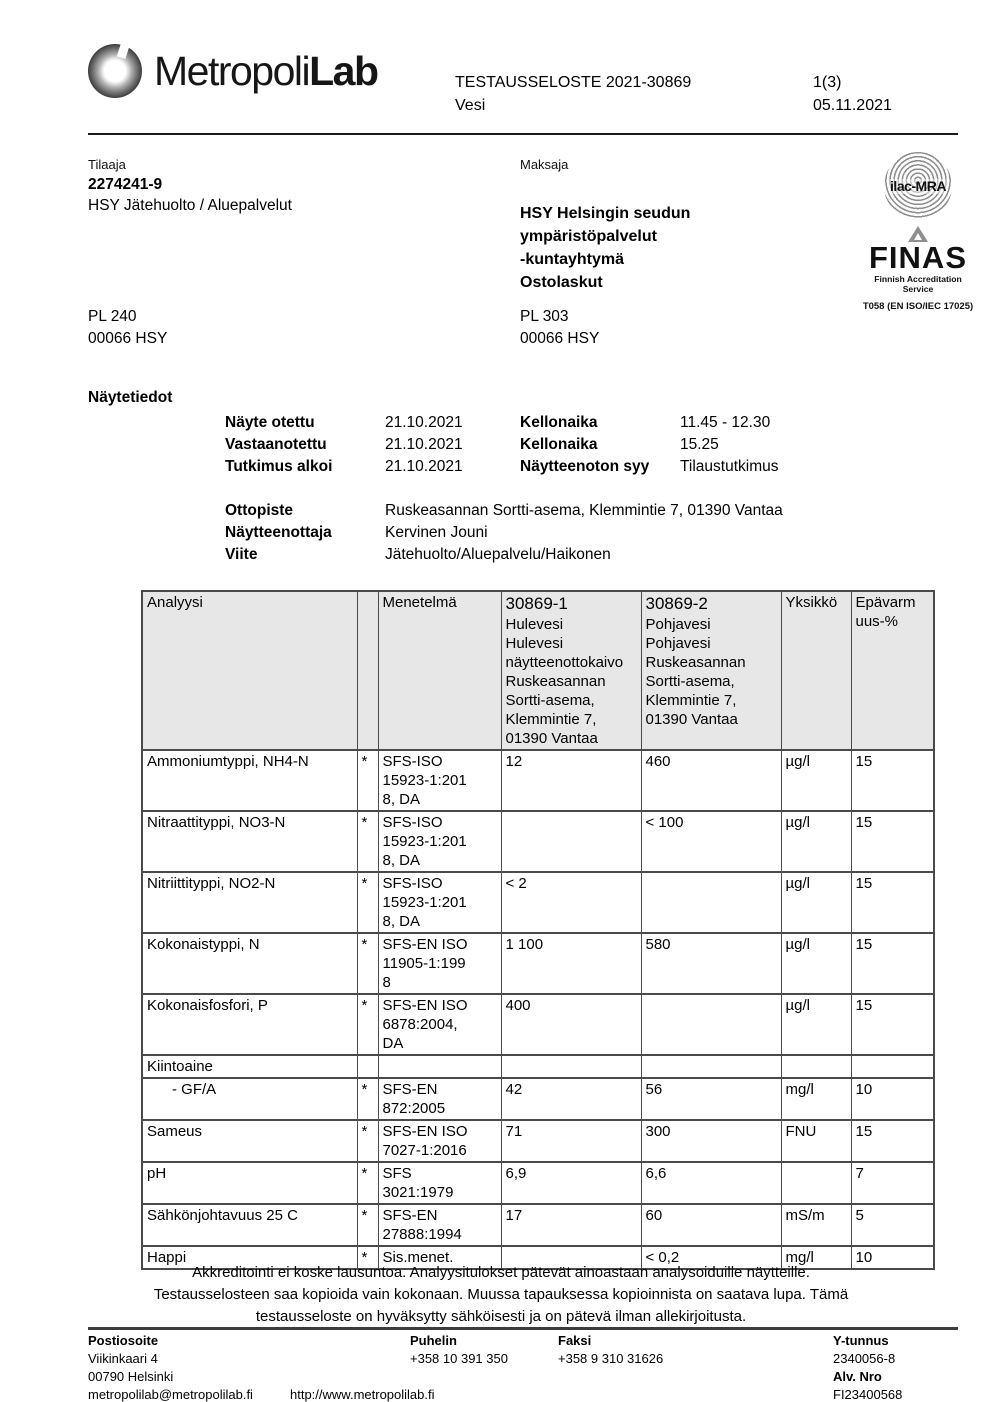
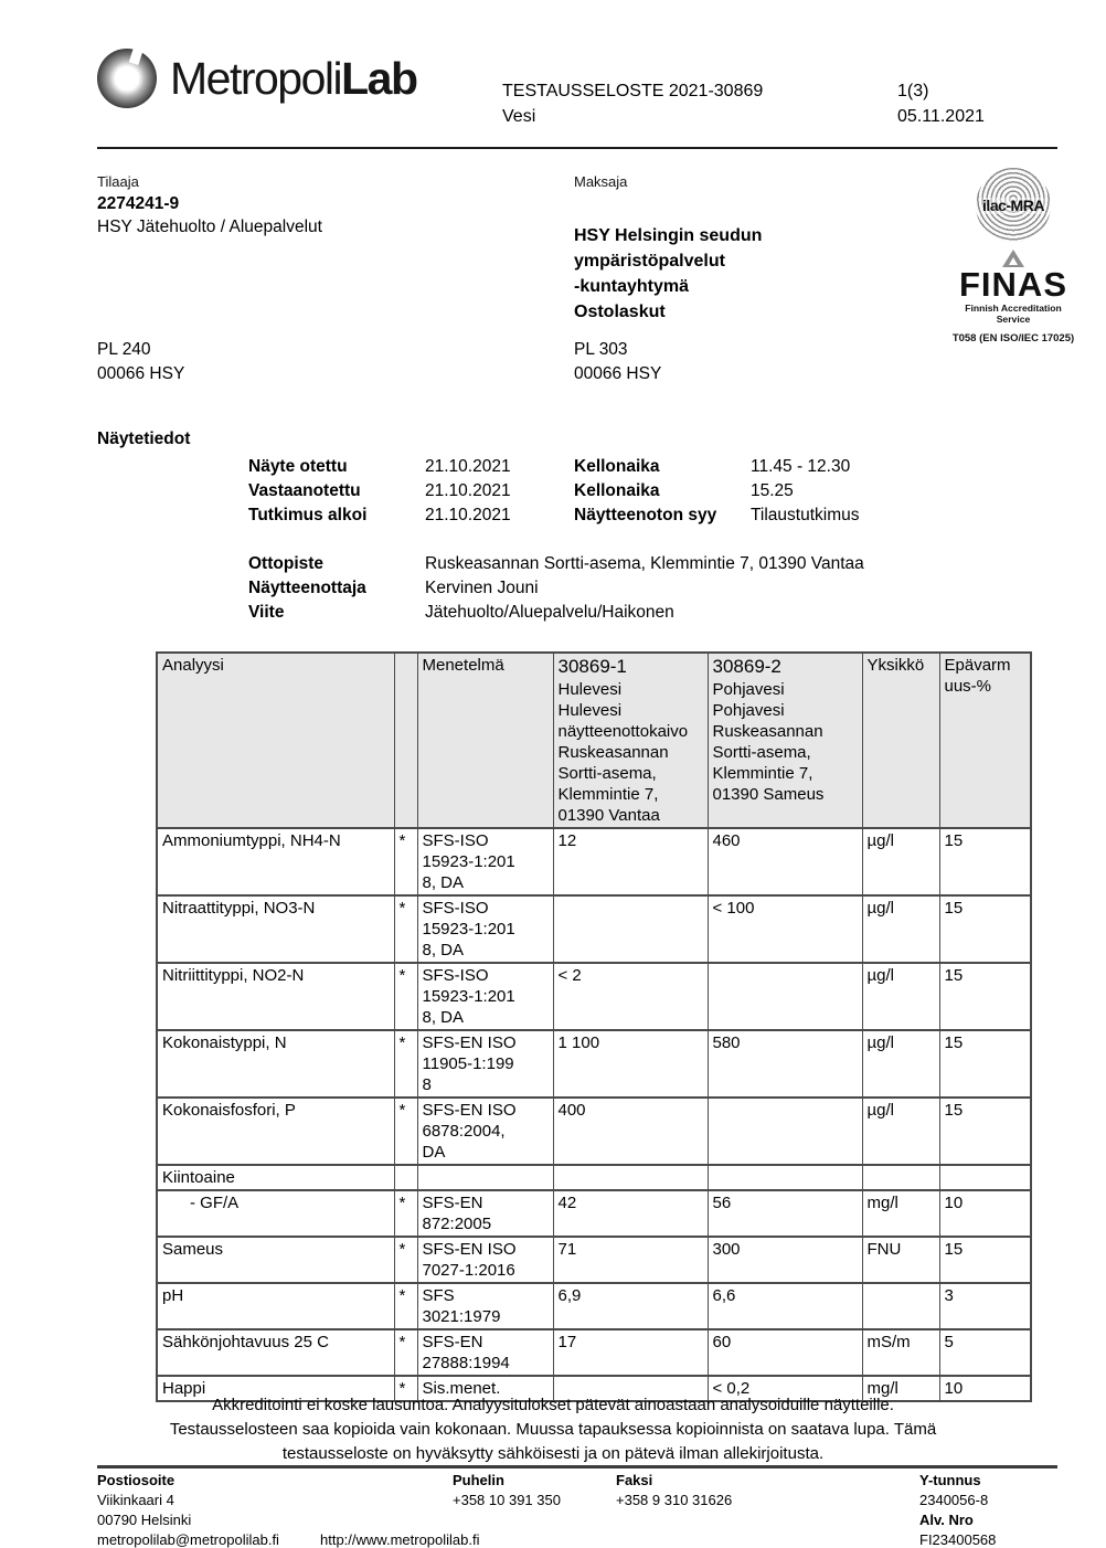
  MetropoliLab
  TESTAUSSELOSTE 2021-30869
  Vesi
  1(3)
  05.11.2021
  Tilaaja
  2274241-9
  HSY Jätehuolto / Aluepalvelut
  PL 240
  00066 HSY
  Maksaja
  HSY Helsingin seudun
  ympäristöpalvelut
  -kuntayhtymä
  Ostolaskut
  PL 303
  00066 HSY
  ilac-MRA
  FINAS
  Finnish Accreditation Service
  T058 (EN ISO/IEC 17025)
  Näytetiedot
  Näyte otettu
  21.10.2021
  Kellonaika
  11.45 - 12.30
  Vastaanotettu
  21.10.2021
  Kellonaika
  15.25
  Tutkimus alkoi
  21.10.2021
  Näytteenoton syy
  Tilaustutkimus
  Ottopiste
  Ruskeasannan Sortti-asema, Klemmintie 7, 01390 Vantaa
  Näytteenottaja
  Kervinen Jouni
  Viite
  Jätehuolto/Aluepalvelu/Haikonen
- Analyysi		Menetelmä	30869-1 Hulevesi Hulevesi näytteenottokaivo Ruskeasannan Sortti-asema, Klemmintie 7, 01390 Vantaa	30869-2 Pohjavesi Pohjavesi Ruskeasannan Sortti-asema, Klemmintie 7, 01390 Vantaa	Yksikkö	Epävarm uus-%
+ Analyysi		Menetelmä	30869-1 Hulevesi Hulevesi näytteenottokaivo Ruskeasannan Sortti-asema, Klemmintie 7, 01390 Vantaa	30869-2 Pohjavesi Pohjavesi Ruskeasannan Sortti-asema, Klemmintie 7, 01390 Sameus	Yksikkö	Epävarm uus-%
  Ammoniumtyppi, NH4-N	*	SFS-ISO 15923-1:201 8, DA	12	460	µg/l	15
  Nitraattityppi, NO3-N	*	SFS-ISO 15923-1:201 8, DA		< 100	µg/l	15
  Nitriittityppi, NO2-N	*	SFS-ISO 15923-1:201 8, DA	< 2		µg/l	15
  Kokonaistyppi, N	*	SFS-EN ISO 11905-1:199 8	1 100	580	µg/l	15
  Kokonaisfosfori, P	*	SFS-EN ISO 6878:2004, DA	400		µg/l	15
  Kiintoaine
  - GF/A	*	SFS-EN 872:2005	42	56	mg/l	10
  Sameus	*	SFS-EN ISO 7027-1:2016	71	300	FNU	15
- pH	*	SFS 3021:1979	6,9	6,6		7
+ pH	*	SFS 3021:1979	6,9	6,6		3
  Sähkönjohtavuus 25 C	*	SFS-EN 27888:1994	17	60	mS/m	5
  Happi	*	Sis.menet.		< 0,2	mg/l	10
  Akkreditointi ei koske lausuntoa. Analyysitulokset pätevät ainoastaan analysoiduille näytteille.
  Testausselosteen saa kopioida vain kokonaan. Muussa tapauksessa kopioinnista on saatava lupa. Tämä
  testausseloste on hyväksytty sähköisesti ja on pätevä ilman allekirjoitusta.
  Postiosoite
  Viikinkaari 4
  00790 Helsinki
  metropolilab@metropolilab.fi
  http://www.metropolilab.fi
  Puhelin
  +358 10 391 350
  Faksi
  +358 9 310 31626
  Y-tunnus
  2340056-8
  Alv. Nro
  FI23400568
